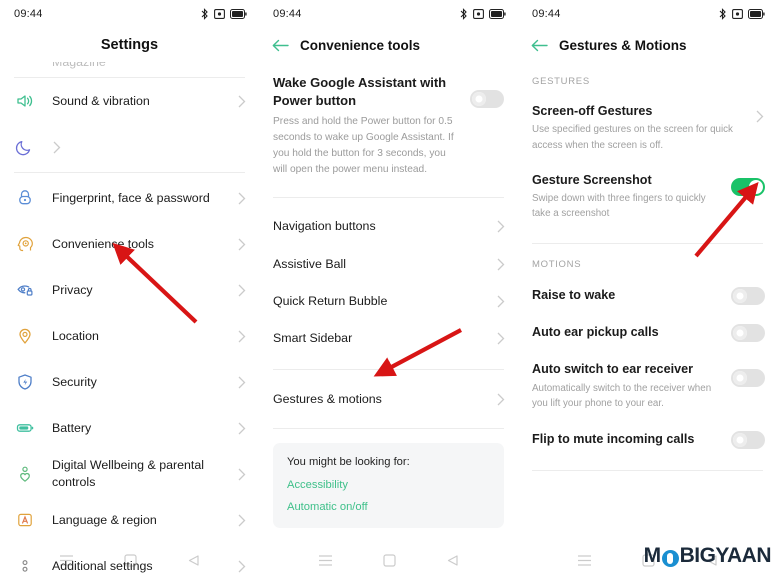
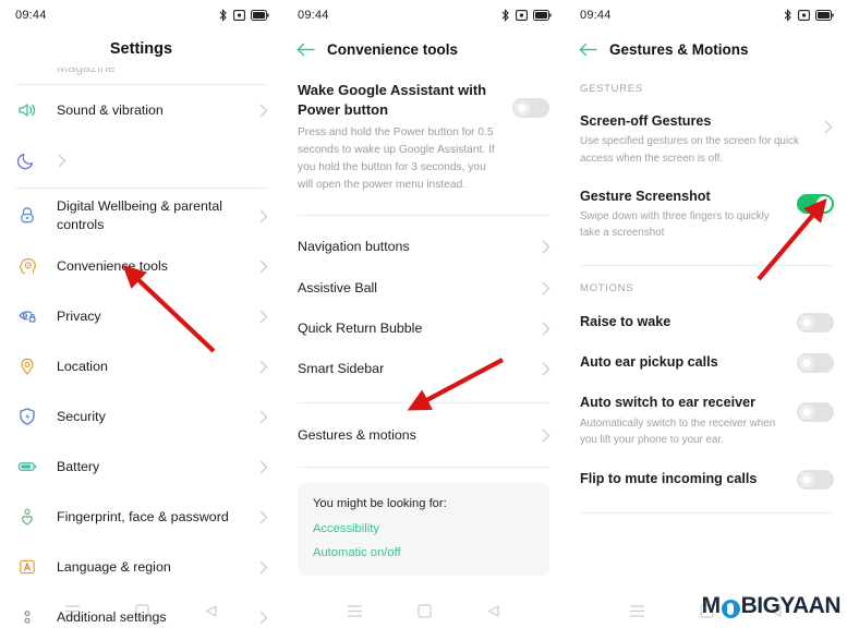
  09:44
  Settings
  Magazine
  Sound & vibration
- Fingerprint, face & password
+ Digital Wellbeing & parental controls
  Convenience tools
  Privacy
  Location
  Security
  Battery
- Digital Wellbeing & parental controls
+ Fingerprint, face & password
  Language & region
  Additional settings
  09:44
  Convenience tools
  Wake Google Assistant with Power button
  Press and hold the Power button for 0.5 seconds to wake up Google Assistant. If you hold the button for 3 seconds, you will open the power menu instead.
  Navigation buttons
  Assistive Ball
  Quick Return Bubble
  Smart Sidebar
  Gestures & motions
  You might be looking for:
  Accessibility
  Automatic on/off
  09:44
  Gestures & Motions
  GESTURES
  Screen-off Gestures
  Use specified gestures on the screen for quick access when the screen is off.
  Gesture Screenshot
  Swipe down with three fingers to quickly take a screenshot
  MOTIONS
  Raise to wake
  Auto ear pickup calls
  Auto switch to ear receiver
  Automatically switch to the receiver when you lift your phone to your ear.
  Flip to mute incoming calls
  M
  BIGYAAN
